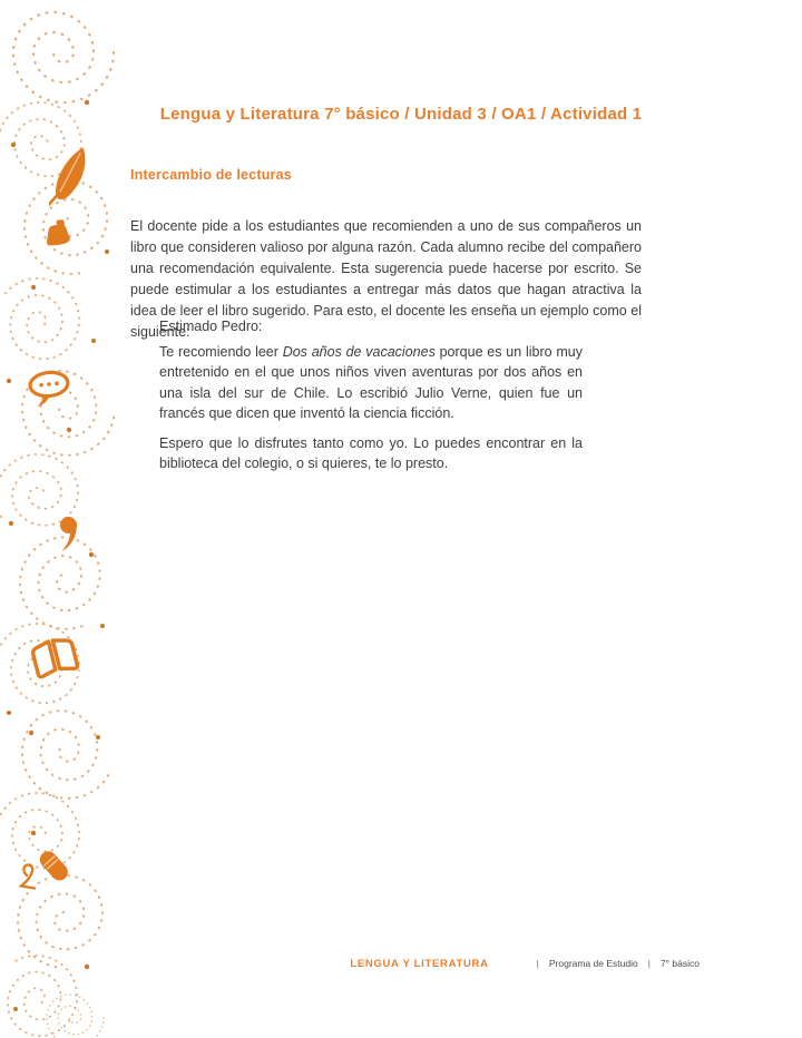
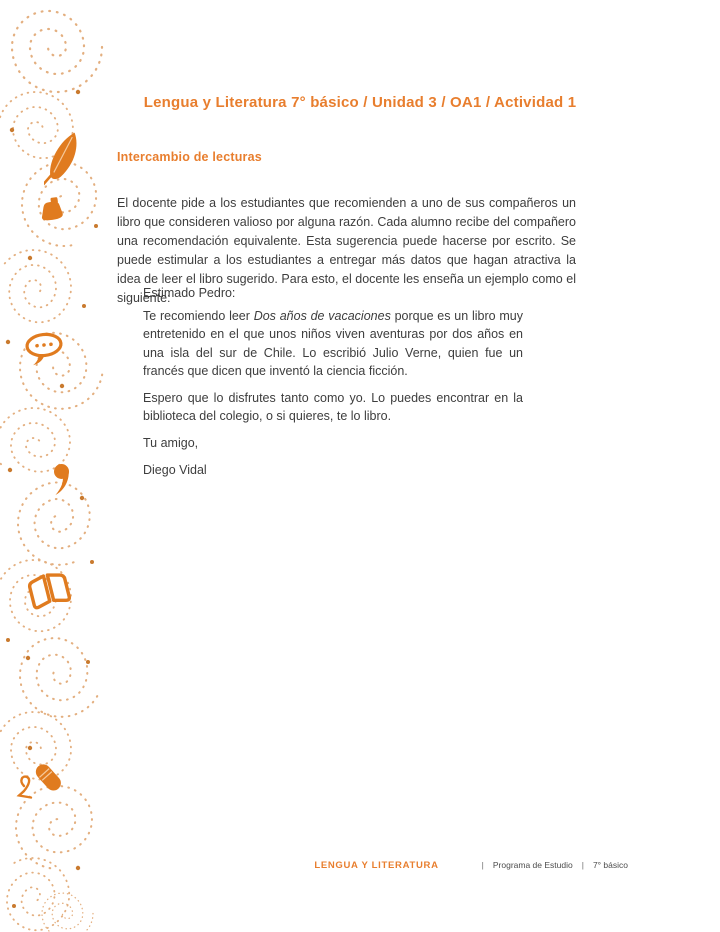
  Lengua y Literatura 7° básico / Unidad 3 / OA1 / Actividad 1
  Intercambio de lecturas
  El docente pide a los estudiantes que recomienden a uno de sus compañeros un libro que consideren valioso por alguna razón. Cada alumno recibe del compañero una recomendación equivalente. Esta sugerencia puede hacerse por escrito. Se puede estimular a los estudiantes a entregar más datos que hagan atractiva la idea de leer el libro sugerido. Para esto, el docente les enseña un ejemplo como el siguiente:
  Estimado Pedro:
  Te recomiendo leer Dos años de vacaciones porque es un libro muy entretenido en el que unos niños viven aventuras por dos años en una isla del sur de Chile. Lo escribió Julio Verne, quien fue un francés que dicen que inventó la ciencia ficción.
- Espero que lo disfrutes tanto como yo. Lo puedes encontrar en la biblioteca del colegio, o si quieres, te lo presto.
+ Espero que lo disfrutes tanto como yo. Lo puedes encontrar en la biblioteca del colegio, o si quieres, te lo libro.
+ Tu amigo,
+ Diego Vidal
  LENGUA Y LITERATURA
  |
  Programa de Estudio
  |
  7° básico
